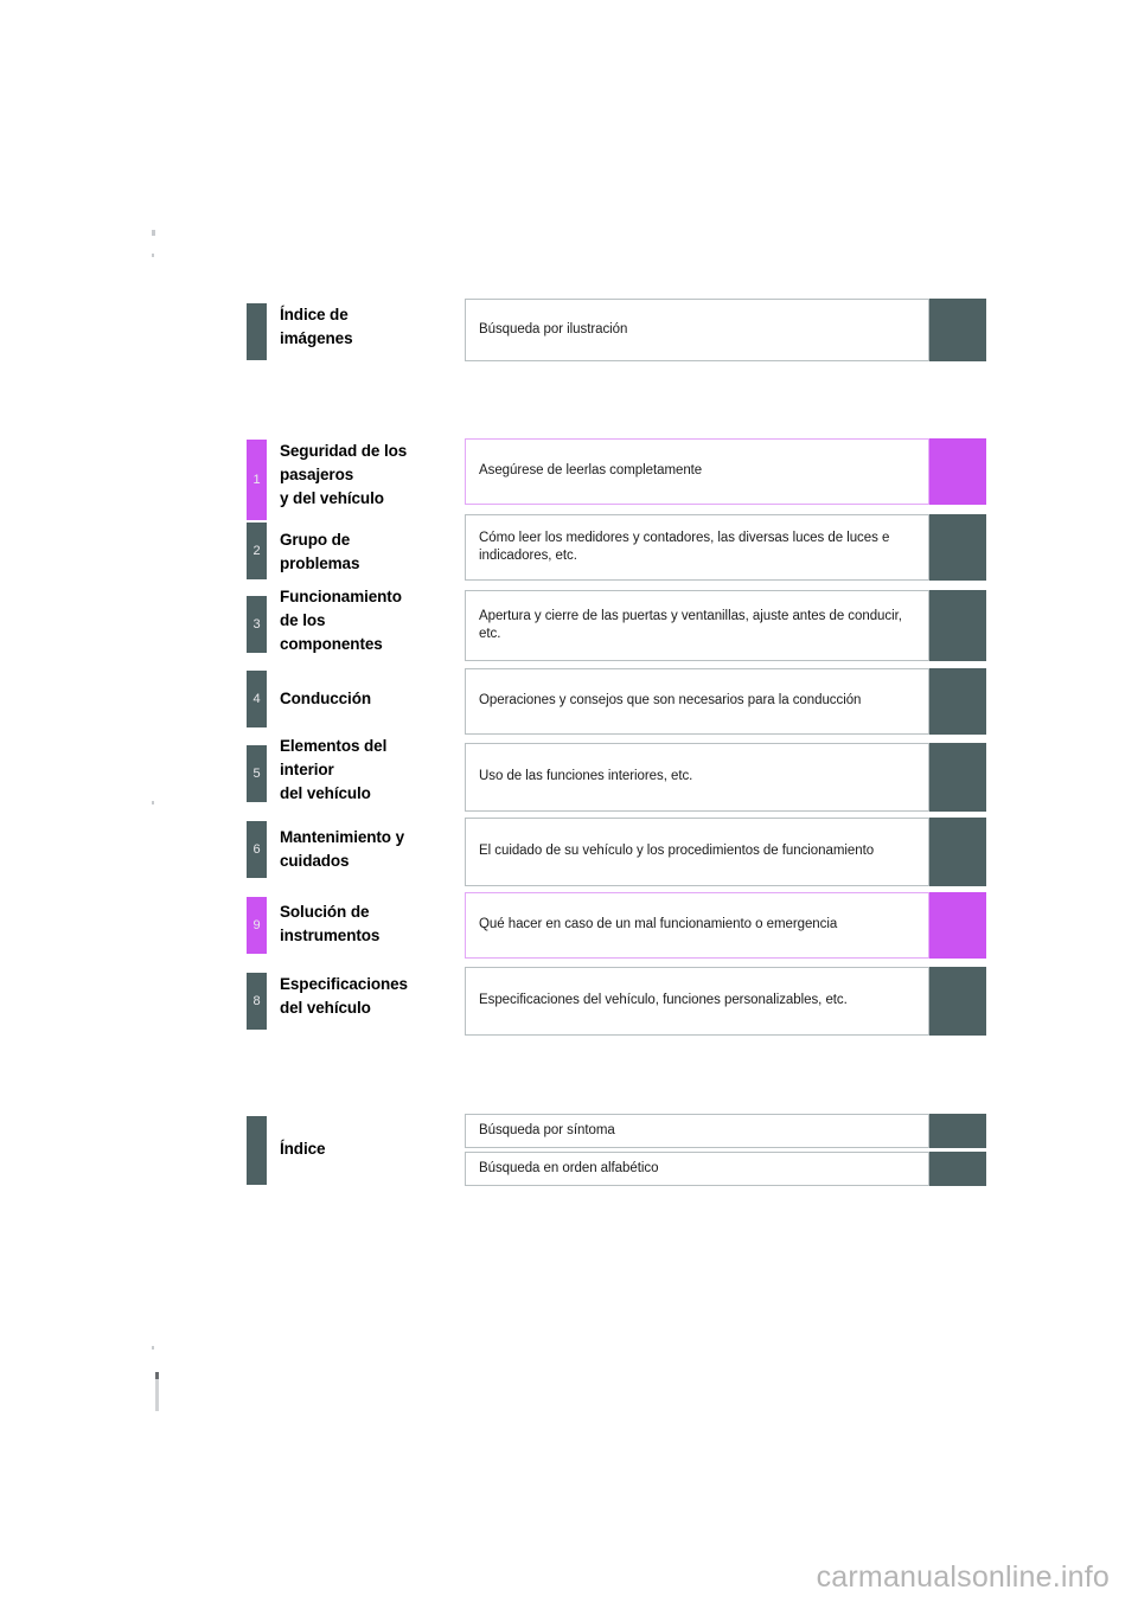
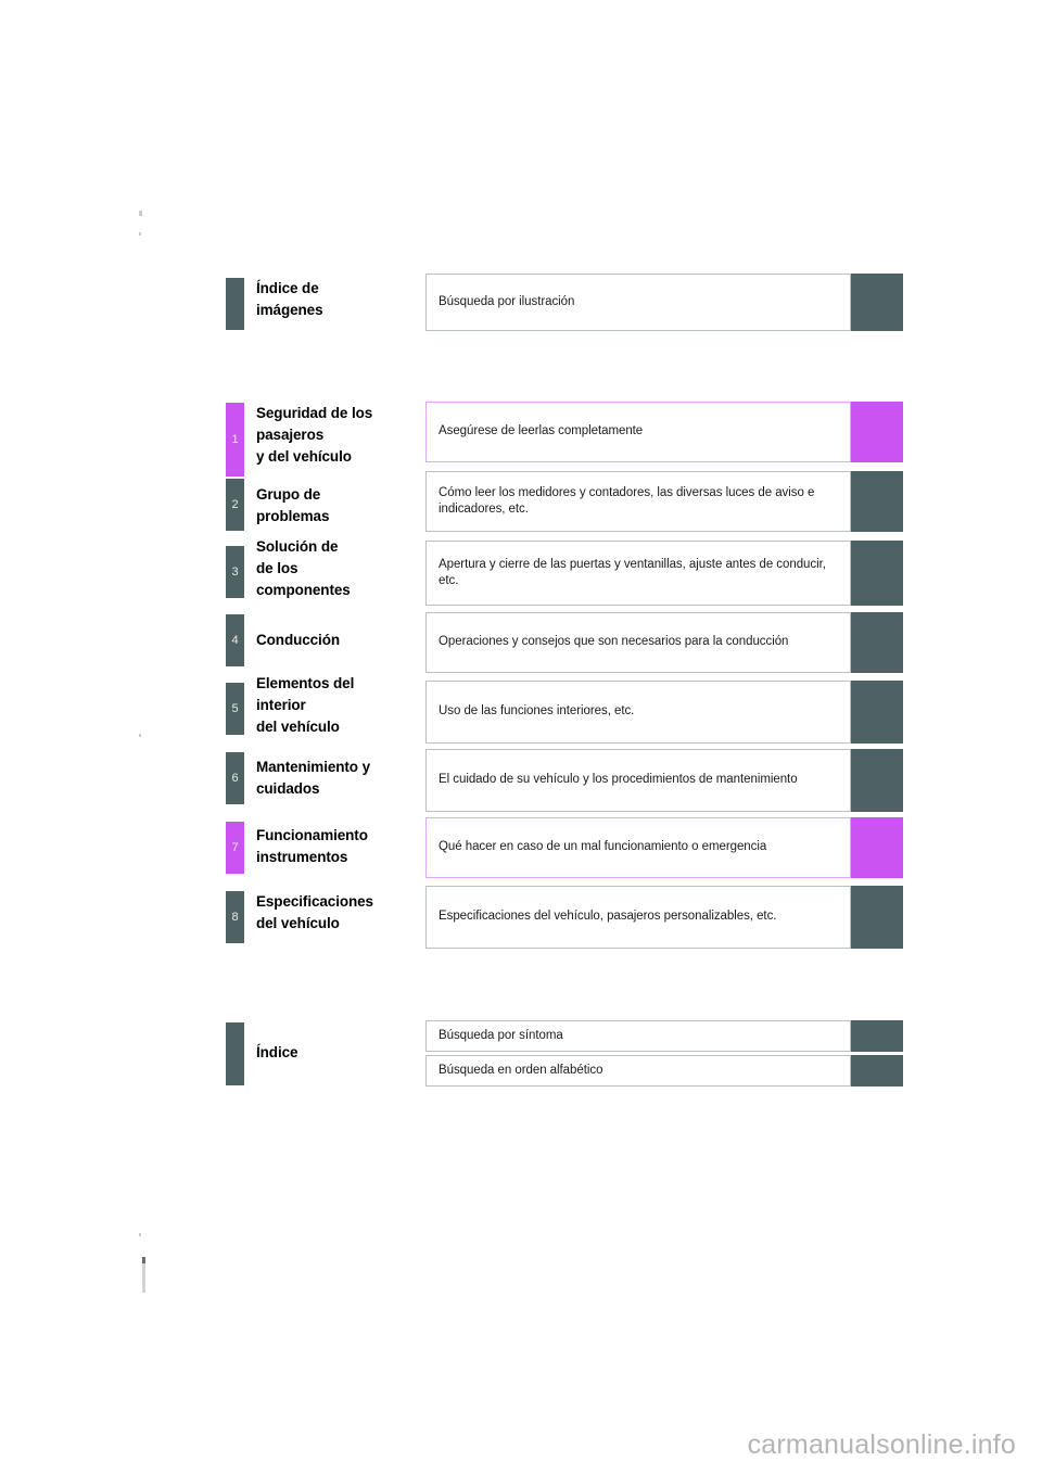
  Índice de
  imágenes
  Búsqueda por ilustración
  1
  Seguridad de los
  pasajeros
  y del vehículo
  Asegúrese de leerlas completamente
  2
  Grupo de
  problemas
- Cómo leer los medidores y contadores, las diversas luces de luces e indicadores, etc.
+ Cómo leer los medidores y contadores, las diversas luces de aviso e indicadores, etc.
  3
- Funcionamiento
+ Solución de
  de los
  componentes
  Apertura y cierre de las puertas y ventanillas, ajuste antes de conducir, etc.
  4
  Conducción
  Operaciones y consejos que son necesarios para la conducción
  5
  Elementos del
  interior
  del vehículo
  Uso de las funciones interiores, etc.
  6
  Mantenimiento y
  cuidados
- El cuidado de su vehículo y los procedimientos de funcionamiento
+ El cuidado de su vehículo y los procedimientos de mantenimiento
- 9
+ 7
- Solución de
+ Funcionamiento
  instrumentos
  Qué hacer en caso de un mal funcionamiento o emergencia
  8
  Especificaciones
  del vehículo
- Especificaciones del vehículo, funciones personalizables, etc.
+ Especificaciones del vehículo, pasajeros personalizables, etc.
  Índice
  Búsqueda por síntoma
  Búsqueda en orden alfabético
  carmanualsonline.info
